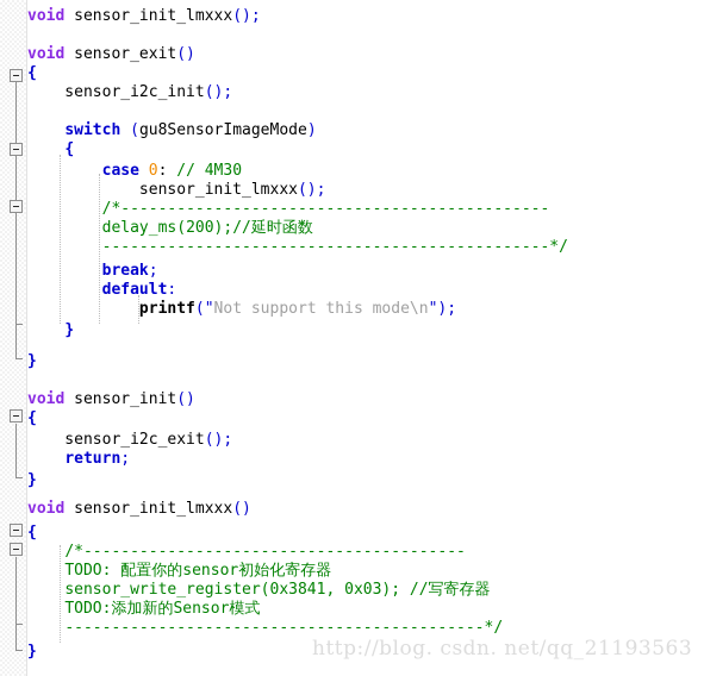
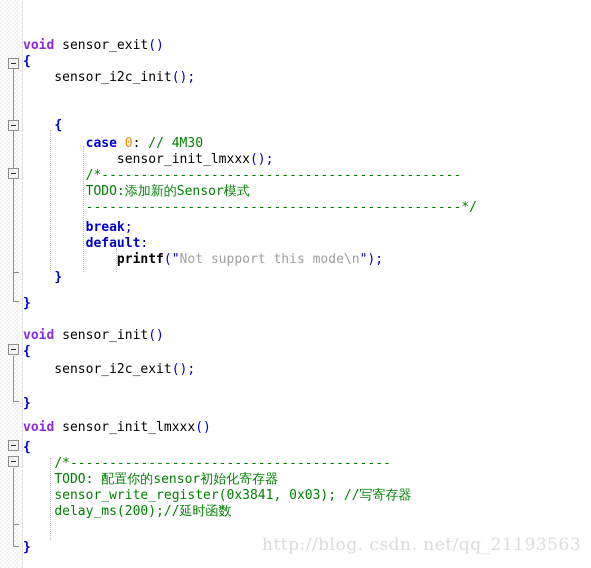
- void sensor_init_lmxxx();
  void sensor_exit()
  {
  sensor_i2c_init();
- switch (gu8SensorImageMode)
  {
  case 0: // 4M30
  sensor_init_lmxxx();
  /*----------------------------------------------
- delay_ms(200);//延时函数
+ TODO:添加新的Sensor模式
  ------------------------------------------------*/
  break;
  default:
  printf("Not support this mode\n");
  }
  }
  void sensor_init()
  {
  sensor_i2c_exit();
- return;
  }
  void sensor_init_lmxxx()
  {
  /*-----------------------------------------
  TODO: 配置你的sensor初始化寄存器
  sensor_write_register(0x3841, 0x03); //写寄存器
- TODO:添加新的Sensor模式
+ delay_ms(200);//延时函数
- ---------------------------------------------*/
  }
  http://blog. csdn. net/qq_21193563
